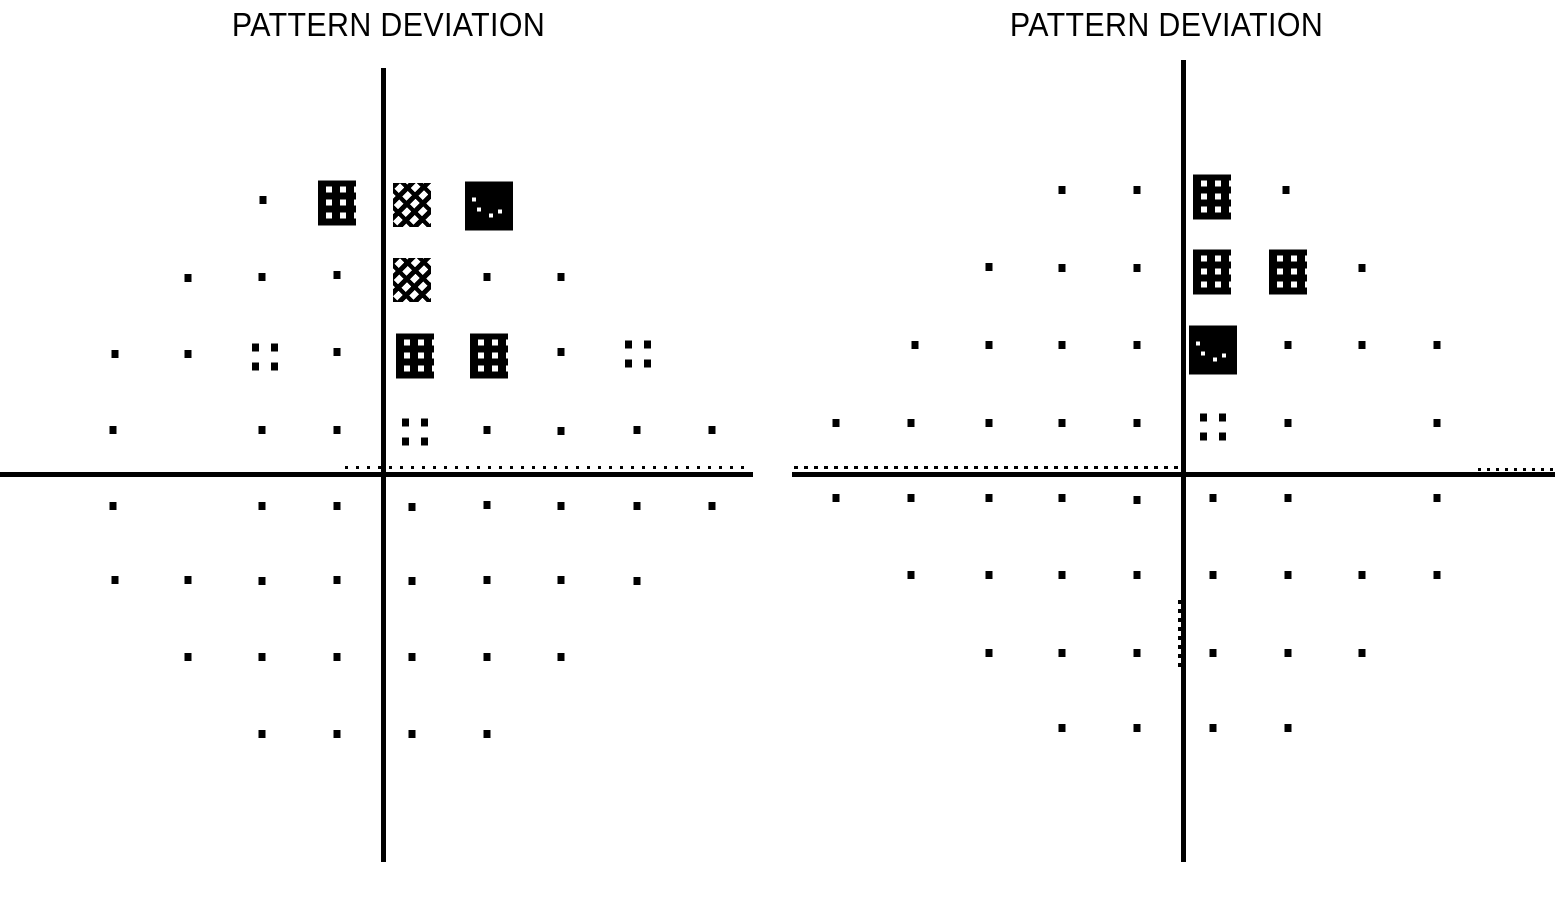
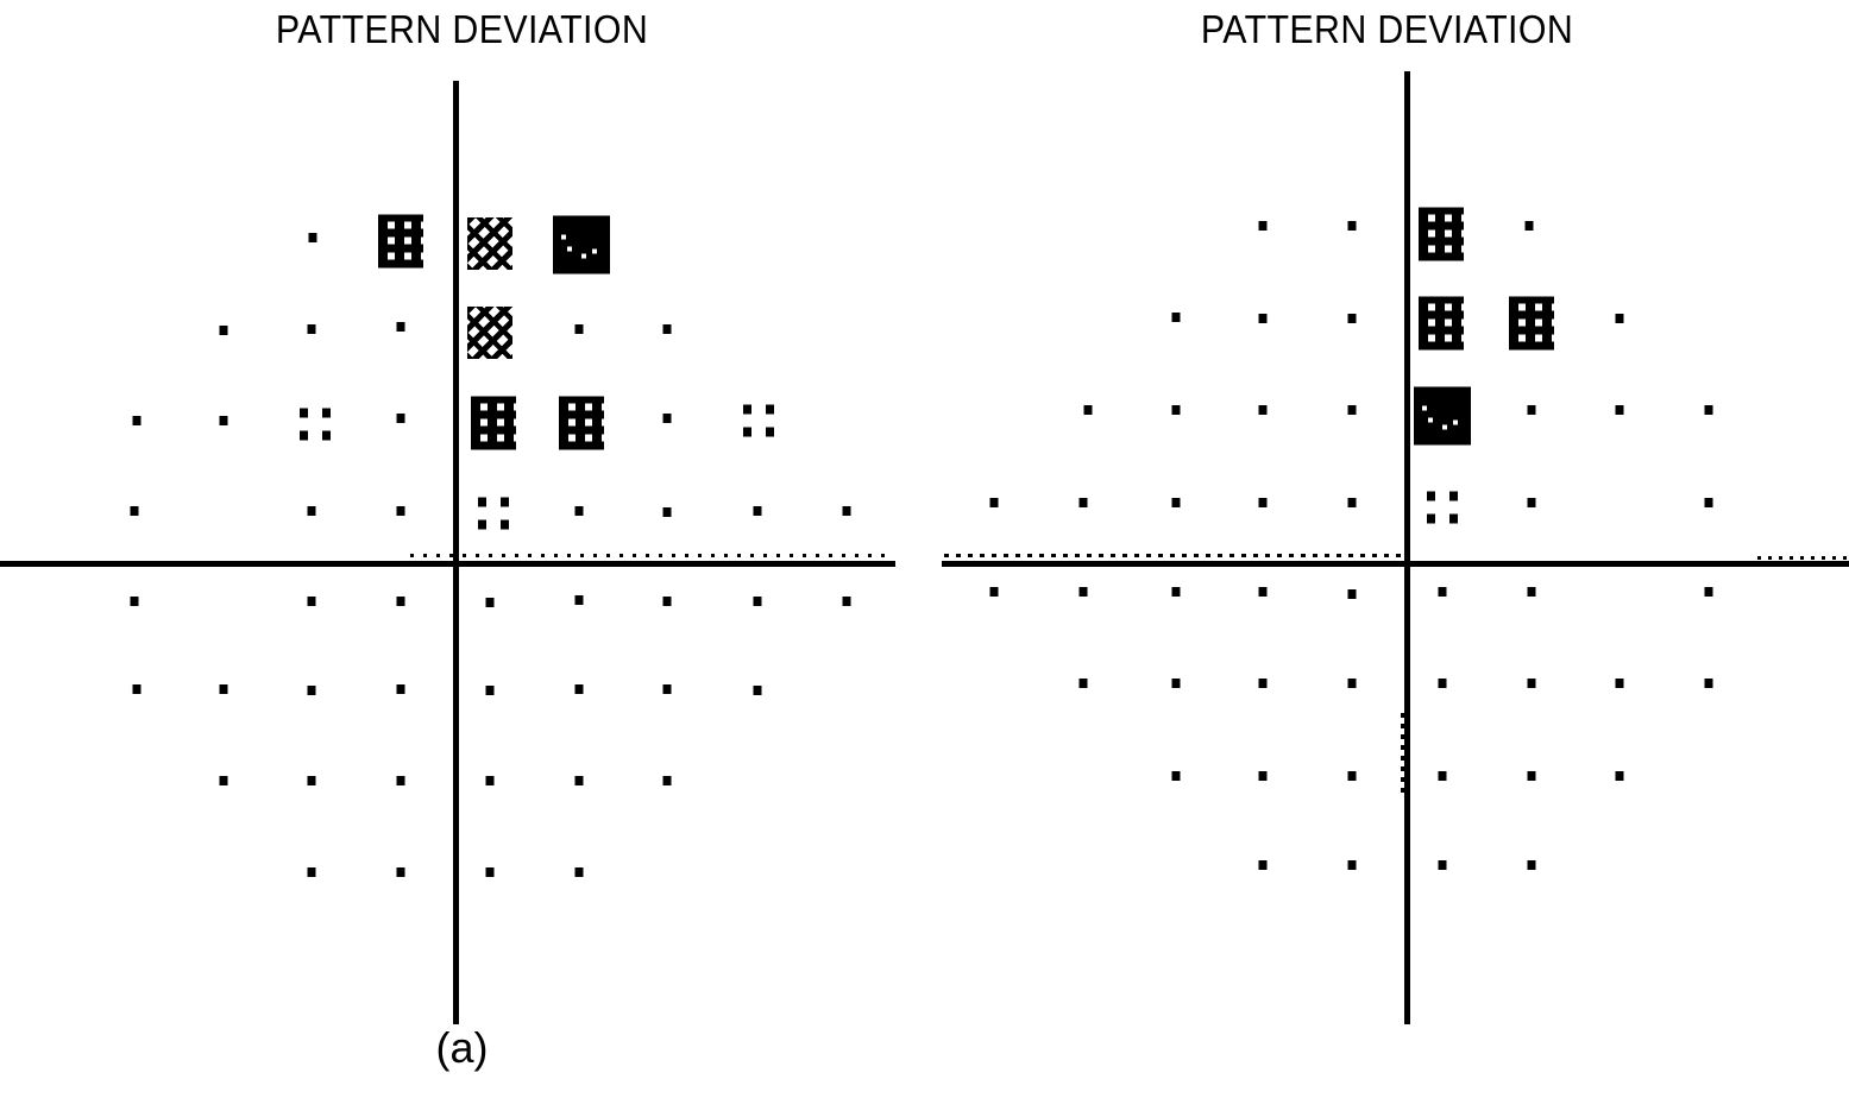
  PATTERN DEVIATION
+ (a)
  PATTERN DEVIATION
